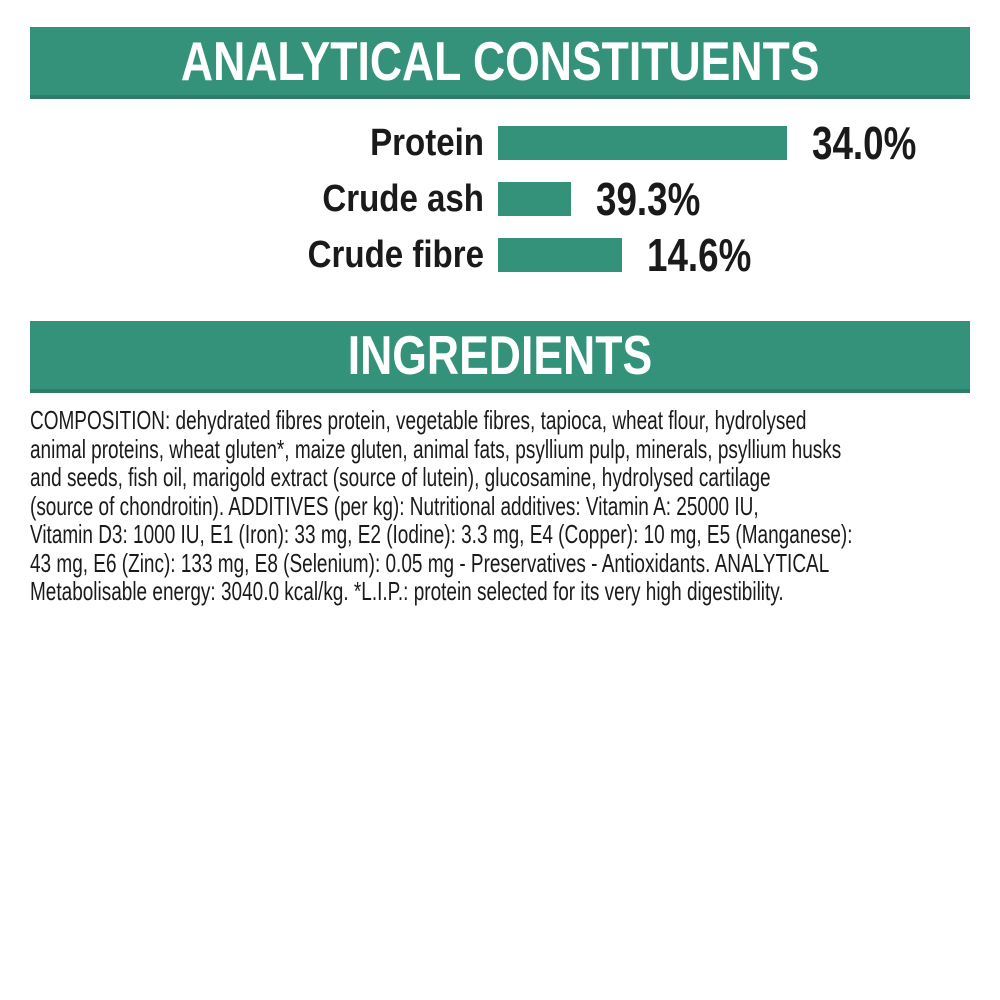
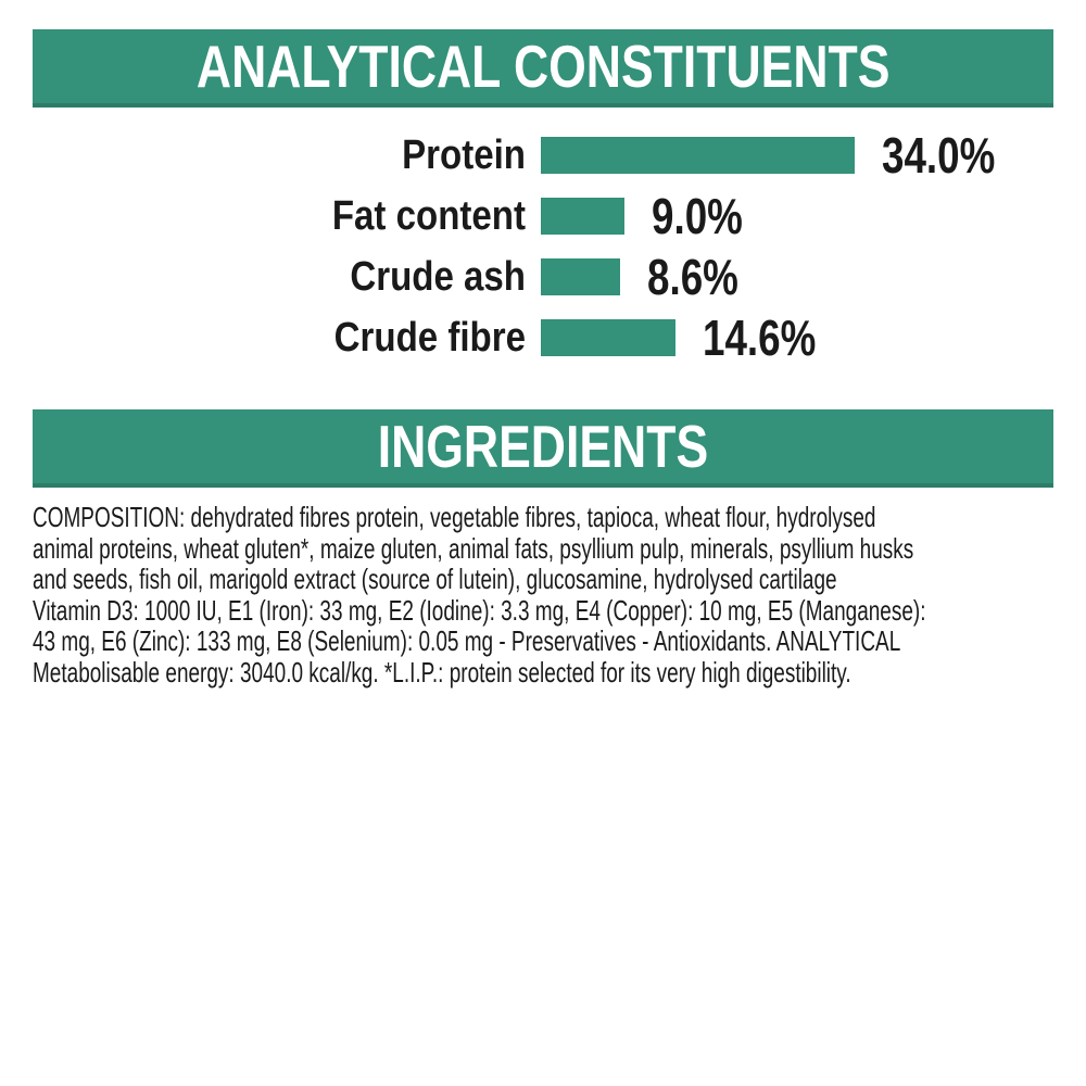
  ANALYTICAL CONSTITUENTS
  Protein
  34.0%
+ Fat content
+ 9.0%
  Crude ash
- 39.3%
+ 8.6%
  Crude fibre
  14.6%
  INGREDIENTS
  COMPOSITION: dehydrated fibres protein, vegetable fibres, tapioca, wheat flour, hydrolysed
  animal proteins, wheat gluten*, maize gluten, animal fats, psyllium pulp, minerals, psyllium husks
  and seeds, fish oil, marigold extract (source of lutein), glucosamine, hydrolysed cartilage
- (source of chondroitin). ADDITIVES (per kg): Nutritional additives: Vitamin A: 25000 IU,
  Vitamin D3: 1000 IU, E1 (Iron): 33 mg, E2 (Iodine): 3.3 mg, E4 (Copper): 10 mg, E5 (Manganese):
  43 mg, E6 (Zinc): 133 mg, E8 (Selenium): 0.05 mg - Preservatives - Antioxidants. ANALYTICAL
  Metabolisable energy: 3040.0 kcal/kg. *L.I.P.: protein selected for its very high digestibility.
